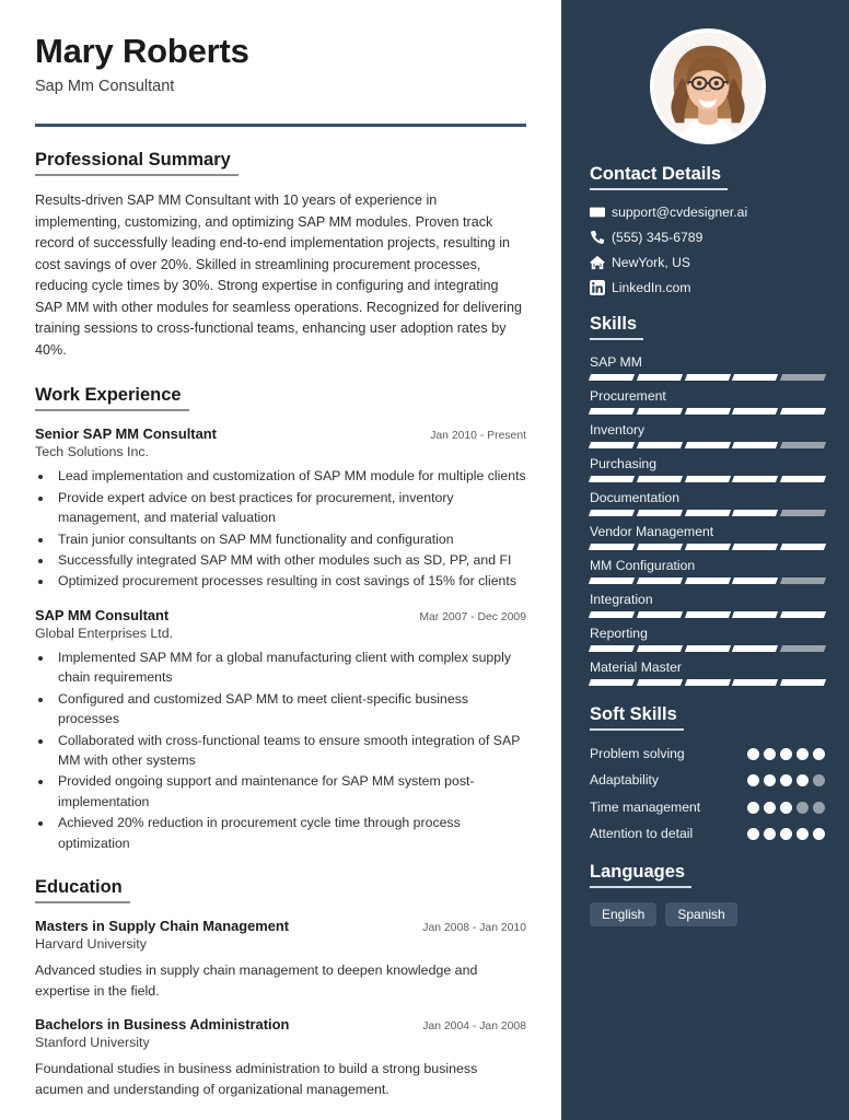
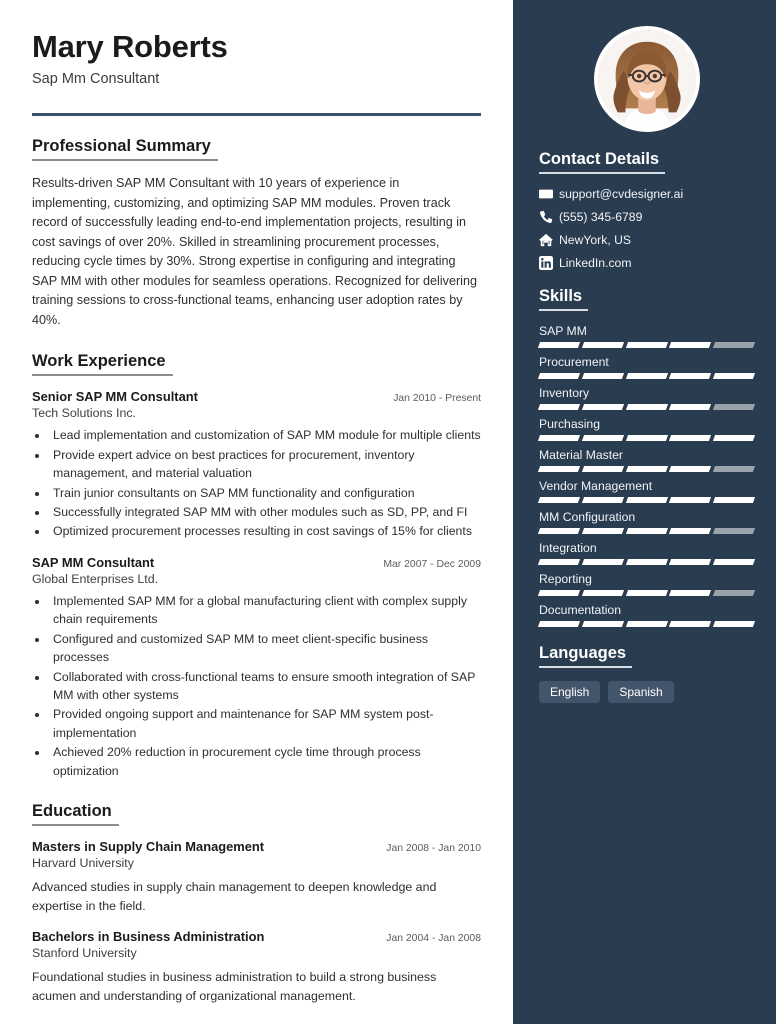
  Mary Roberts
  Sap Mm Consultant
  Professional Summary
  Results-driven SAP MM Consultant with 10 years of experience in implementing, customizing, and optimizing SAP MM modules. Proven track record of successfully leading end-to-end implementation projects, resulting in cost savings of over 20%. Skilled in streamlining procurement processes, reducing cycle times by 30%. Strong expertise in configuring and integrating SAP MM with other modules for seamless operations. Recognized for delivering training sessions to cross-functional teams, enhancing user adoption rates by 40%.
  Work Experience
  Senior SAP MM Consultant
  Jan 2010 - Present
  Tech Solutions Inc.
  Lead implementation and customization of SAP MM module for multiple clients
  Provide expert advice on best practices for procurement, inventory management, and material valuation
  Train junior consultants on SAP MM functionality and configuration
  Successfully integrated SAP MM with other modules such as SD, PP, and FI
  Optimized procurement processes resulting in cost savings of 15% for clients
  SAP MM Consultant
  Mar 2007 - Dec 2009
  Global Enterprises Ltd.
  Implemented SAP MM for a global manufacturing client with complex supply chain requirements
  Configured and customized SAP MM to meet client-specific business processes
  Collaborated with cross-functional teams to ensure smooth integration of SAP MM with other systems
  Provided ongoing support and maintenance for SAP MM system post-implementation
  Achieved 20% reduction in procurement cycle time through process optimization
  Education
  Masters in Supply Chain Management
  Jan 2008 - Jan 2010
  Harvard University
  Advanced studies in supply chain management to deepen knowledge and expertise in the field.
  Bachelors in Business Administration
  Jan 2004 - Jan 2008
  Stanford University
  Foundational studies in business administration to build a strong business acumen and understanding of organizational management.
  Contact Details
  support@cvdesigner.ai
  (555) 345-6789
  NewYork, US
  LinkedIn.com
  Skills
  SAP MM
  Procurement
  Inventory
  Purchasing
- Documentation
+ Material Master
  Vendor Management
  MM Configuration
  Integration
  Reporting
- Material Master
+ Documentation
- Soft Skills
- Problem solving
- Adaptability
- Time management
- Attention to detail
  Languages
  English
  Spanish
